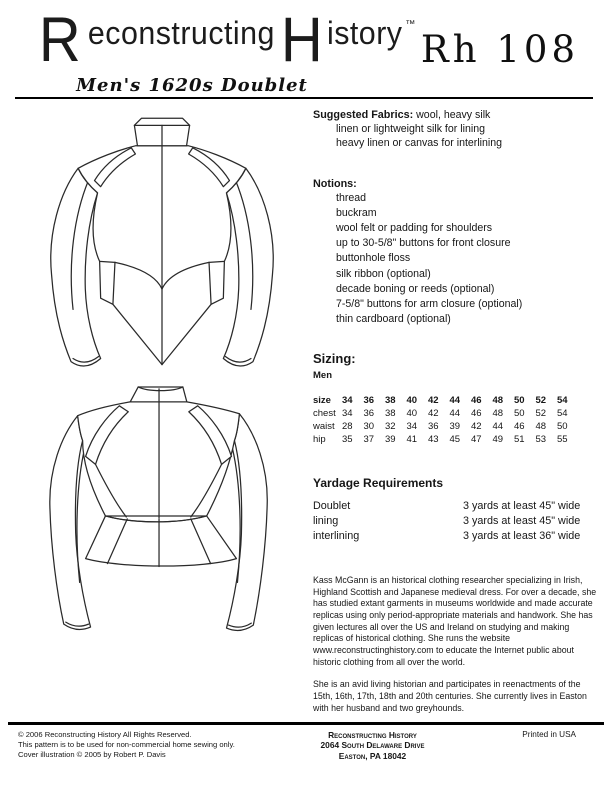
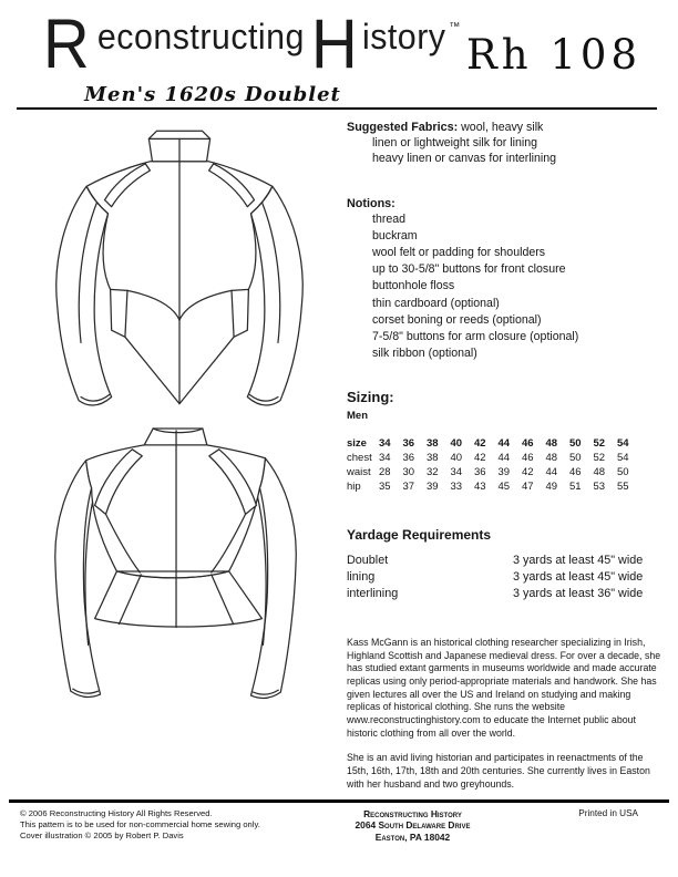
  R
  econstructing
  H
  istory
  ™
  Men's 1620s Doublet
  Rh 108
  Suggested Fabrics: wool, heavy silk
  linen or lightweight silk for lining
  heavy linen or canvas for interlining
  Notions:
  thread
  buckram
  wool felt or padding for shoulders
  up to 30-5/8" buttons for front closure
  buttonhole floss
- silk ribbon (optional)
+ thin cardboard (optional)
- decade boning or reeds (optional)
+ corset boning or reeds (optional)
  7-5/8" buttons for arm closure (optional)
- thin cardboard (optional)
+ silk ribbon (optional)
  Sizing:
  Men
  size	34	36	38	40	42	44	46	48	50	52	54
  chest	34	36	38	40	42	44	46	48	50	52	54
  waist	28	30	32	34	36	39	42	44	46	48	50
- hip	35	37	39	41	43	45	47	49	51	53	55
+ hip	35	37	39	33	43	45	47	49	51	53	55
  Yardage Requirements
  Doublet
  3 yards at least 45" wide
  lining
  3 yards at least 45" wide
  interlining
  3 yards at least 36" wide
  Kass McGann is an historical clothing researcher specializing in Irish, Highland Scottish and Japanese medieval dress. For over a decade, she has studied extant garments in museums worldwide and made accurate replicas using only period-appropriate materials and handwork. She has given lectures all over the US and Ireland on studying and making replicas of historical clothing. She runs the website www.reconstructinghistory.com to educate the Internet public about historic clothing from all over the world.
  She is an avid living historian and participates in reenactments of the 15th, 16th, 17th, 18th and 20th centuries. She currently lives in Easton with her husband and two greyhounds.
  © 2006 Reconstructing History All Rights Reserved.
  This pattern is to be used for non-commercial home sewing only.
  Cover illustration © 2005 by Robert P. Davis
  Reconstructing History
  2064 South Delaware Drive
  Easton, PA 18042
  Printed in USA
